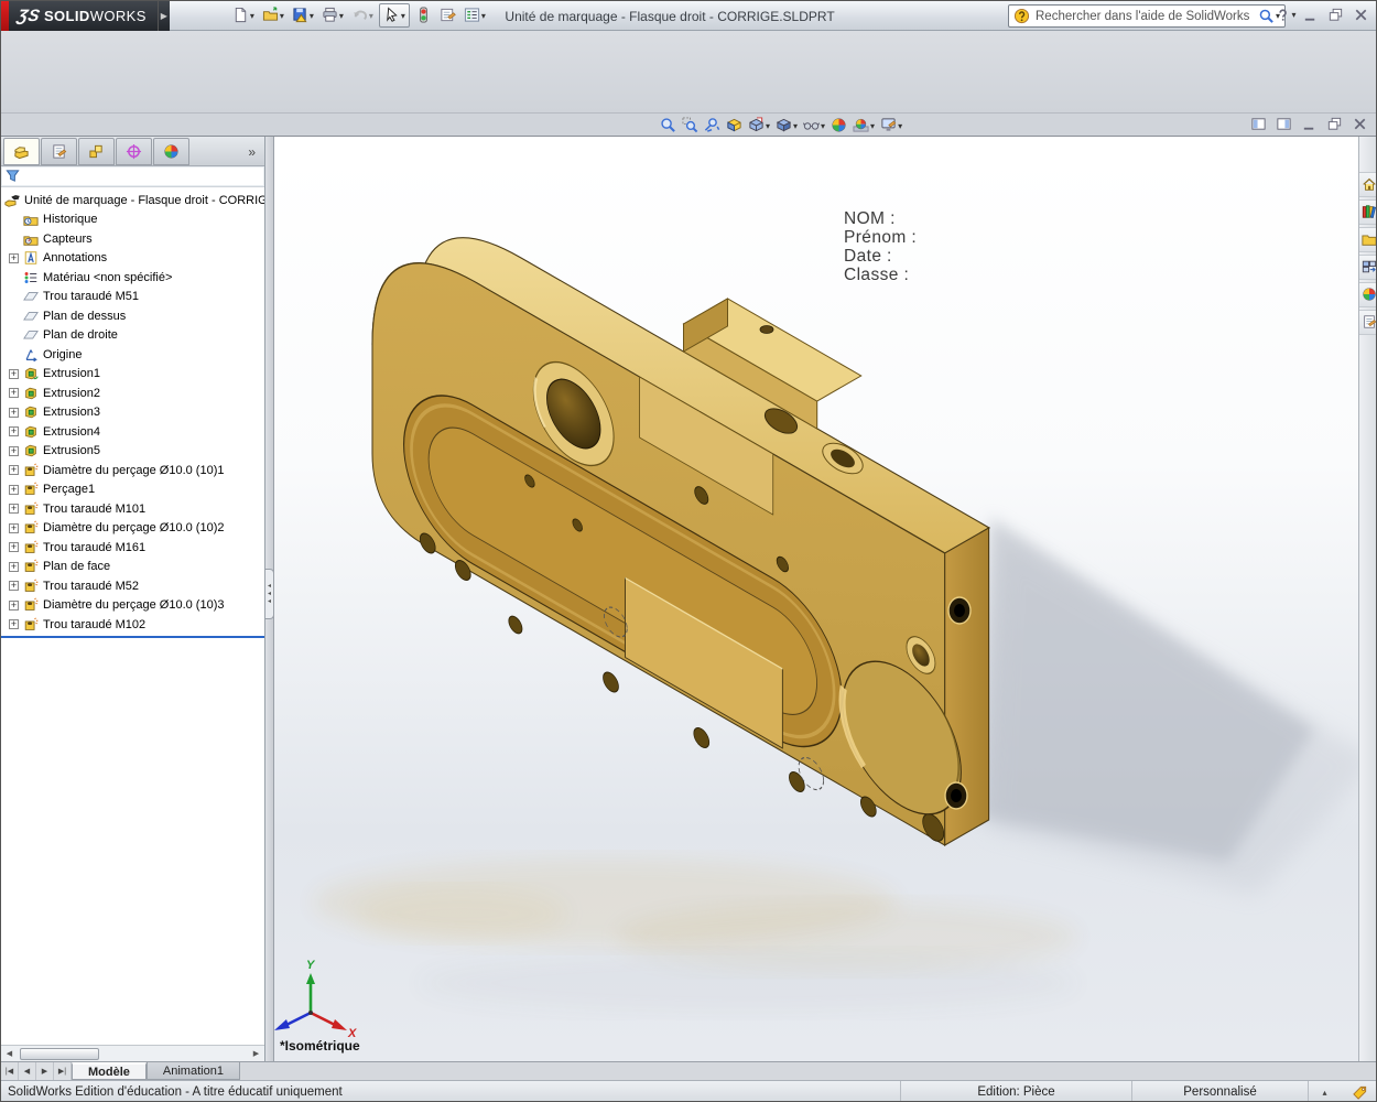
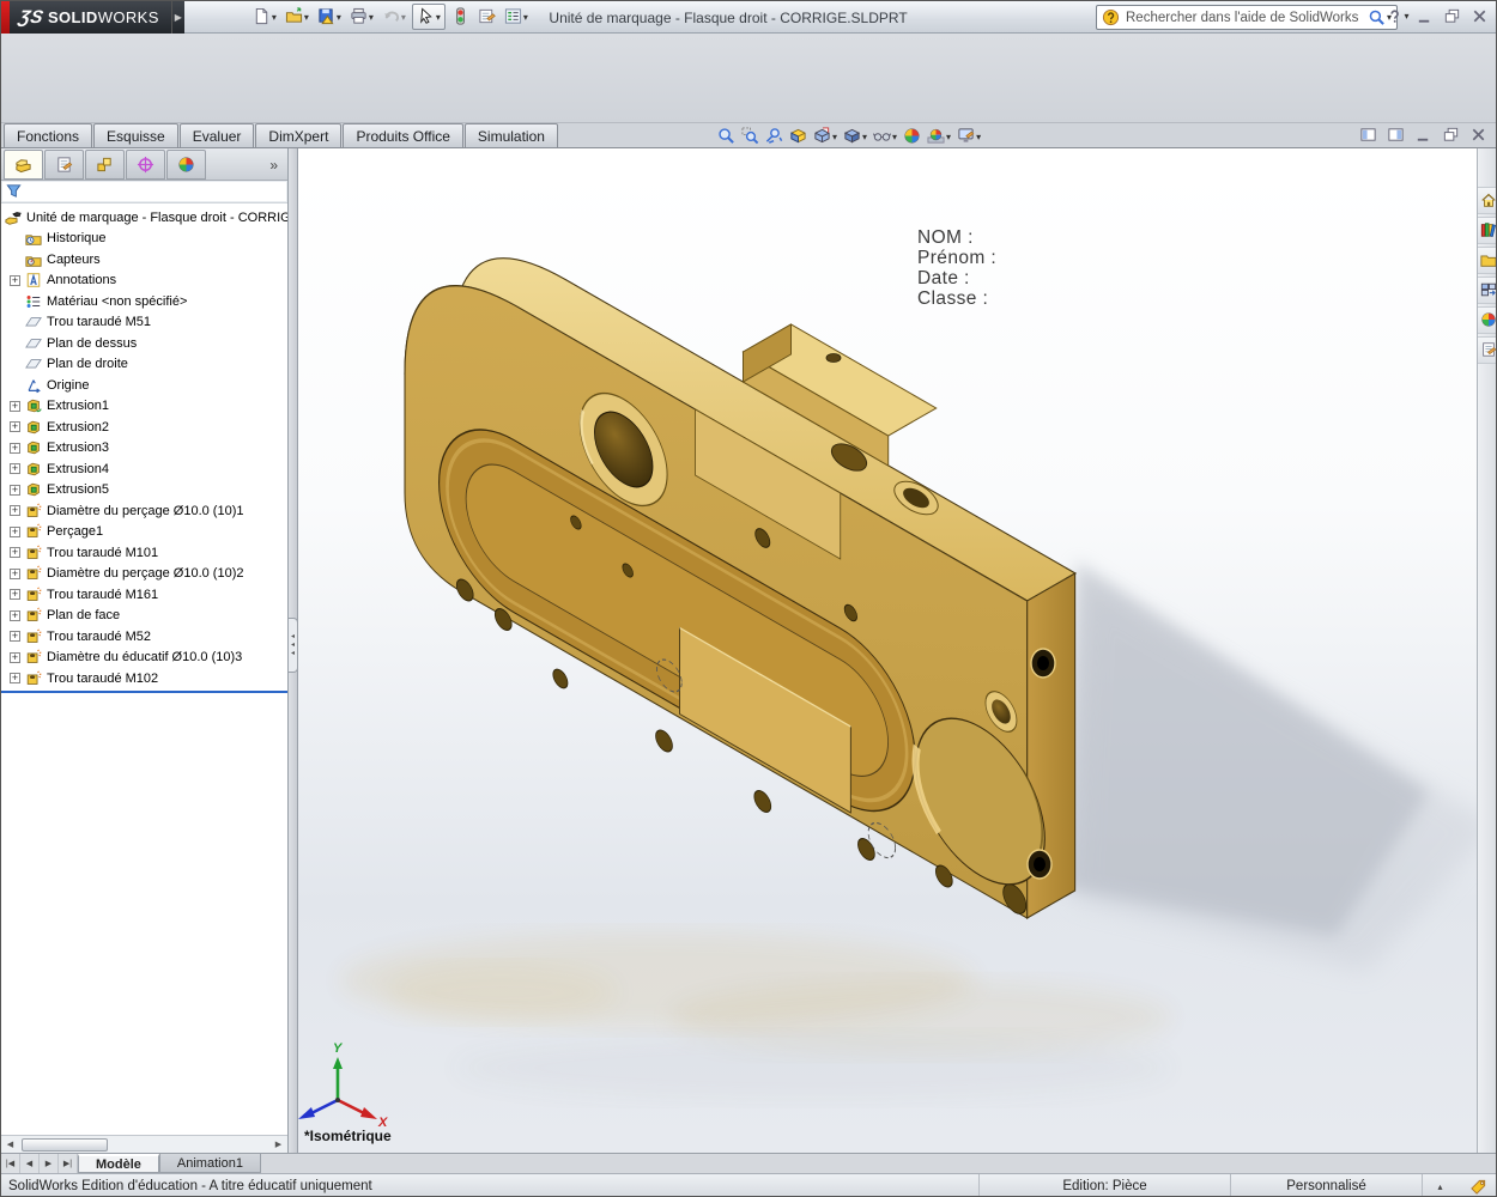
  SOLIDWORKS
  ▶
  ▾
  ▾
  ▾
  ▾
  ▾
  ▾
  ▾
  Unité de marquage - Flasque droit - CORRIGE.SLDPRT
  Rechercher dans l'aide de SolidWorks
  ▾
  ▾
+ Fonctions
+ Esquisse
+ Evaluer
+ DimXpert
+ Produits Office
+ Simulation
  ▾
  ▾
  ▾
  ▾
  ▾
  »
  Unité de marquage - Flasque droit - CORRIG
  Historique
  Capteurs
  +
  Annotations
  Matériau <non spécifié>
  Trou taraudé M51
  Plan de dessus
  Plan de droite
  Origine
  +
  Extrusion1
  +
  Extrusion2
  +
  Extrusion3
  +
  Extrusion4
  +
  Extrusion5
  +
  Diamètre du perçage Ø10.0 (10)1
  +
  Perçage1
  +
  Trou taraudé M101
  +
  Diamètre du perçage Ø10.0 (10)2
  +
  Trou taraudé M161
  +
  Plan de face
  +
  Trou taraudé M52
  +
- Diamètre du perçage Ø10.0 (10)3
+ Diamètre du éducatif Ø10.0 (10)3
  +
  Trou taraudé M102
  Y
  X
  NOM :
  Prénom :
  Date :
  Classe :
  *Isométrique
  Modèle
  Animation1
  SolidWorks Edition d'éducation - A titre éducatif uniquement
  Edition: Pièce
  Personnalisé
  ▴
